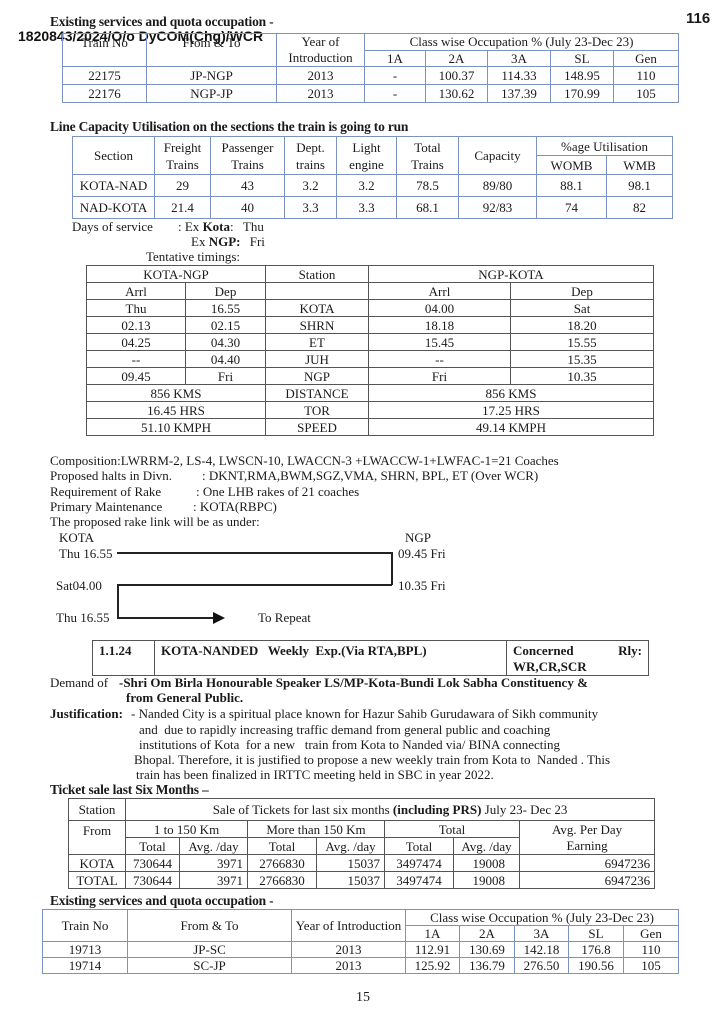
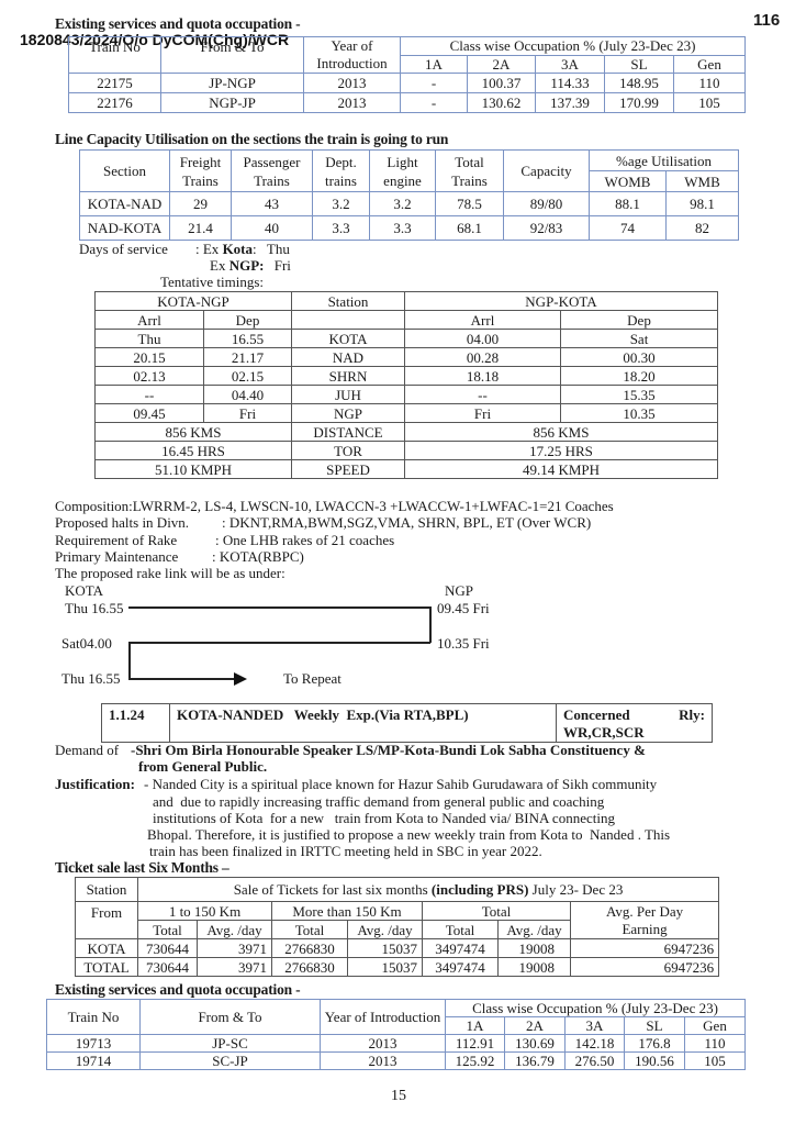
  116
  Existing services and quota occupation -
  1820843/2024/O/o DyCOM(Chg)/WCR
  Train No	From & To	Year of Introduction	Class wise Occupation % (July 23-Dec 23)
  1A	2A	3A	SL	Gen
  22175	JP-NGP	2013	-	100.37	114.33	148.95	110
  22176	NGP-JP	2013	-	130.62	137.39	170.99	105
  Line Capacity Utilisation on the sections the train is going to run
  Section	Freight Trains	Passenger Trains	Dept. trains	Light engine	Total Trains	Capacity	%age Utilisation
  WOMB	WMB
  KOTA-NAD	29	43	3.2	3.2	78.5	89/80	88.1	98.1
  NAD-KOTA	21.4	40	3.3	3.3	68.1	92/83	74	82
  Days of service
  : Ex Kota: Thu
  Ex NGP: Fri
  Tentative timings:
  KOTA-NGP	Station	NGP-KOTA
  Arrl	Dep		Arrl	Dep
  Thu	16.55	KOTA	04.00	Sat
+ 20.15	21.17	NAD	00.28	00.30
  02.13	02.15	SHRN	18.18	18.20
- 04.25	04.30	ET	15.45	15.55
  --	04.40	JUH	--	15.35
  09.45	Fri	NGP	Fri	10.35
  856 KMS	DISTANCE	856 KMS
  16.45 HRS	TOR	17.25 HRS
  51.10 KMPH	SPEED	49.14 KMPH
  Composition:LWRRM-2, LS-4, LWSCN-10, LWACCN-3 +LWACCW-1+LWFAC-1=21 Coaches
  Proposed halts in Divn.
  : DKNT,RMA,BWM,SGZ,VMA, SHRN, BPL, ET (Over WCR)
  Requirement of Rake
  : One LHB rakes of 21 coaches
  Primary Maintenance
  : KOTA(RBPC)
  The proposed rake link will be as under:
  KOTA
  NGP
  Thu 16.55
  09.45 Fri
  Sat04.00
  10.35 Fri
  Thu 16.55
  To Repeat
  1.1.24	KOTA-NANDED Weekly Exp.(Via RTA,BPL)	Concerned Rly: WR,CR,SCR
  Demand of
  -Shri Om Birla Honourable Speaker LS/MP-Kota-Bundi Lok Sabha Constituency &
  from General Public.
  Justification:
  - Nanded City is a spiritual place known for Hazur Sahib Gurudawara of Sikh community
  and due to rapidly increasing traffic demand from general public and coaching
  institutions of Kota for a new train from Kota to Nanded via/ BINA connecting
  Bhopal. Therefore, it is justified to propose a new weekly train from Kota to Nanded . This
  train has been finalized in IRTTC meeting held in SBC in year 2022.
  Ticket sale last Six Months –
  Station	Sale of Tickets for last six months (including PRS) July 23- Dec 23
  From	1 to 150 Km	More than 150 Km	Total	Avg. Per Day Earning
  Total	Avg. /day	Total	Avg. /day	Total	Avg. /day
  KOTA	730644	3971	2766830	15037	3497474	19008	6947236
  TOTAL	730644	3971	2766830	15037	3497474	19008	6947236
  Existing services and quota occupation -
  Train No	From & To	Year of Introduction	Class wise Occupation % (July 23-Dec 23)
  1A	2A	3A	SL	Gen
  19713	JP-SC	2013	112.91	130.69	142.18	176.8	110
  19714	SC-JP	2013	125.92	136.79	276.50	190.56	105
  15
